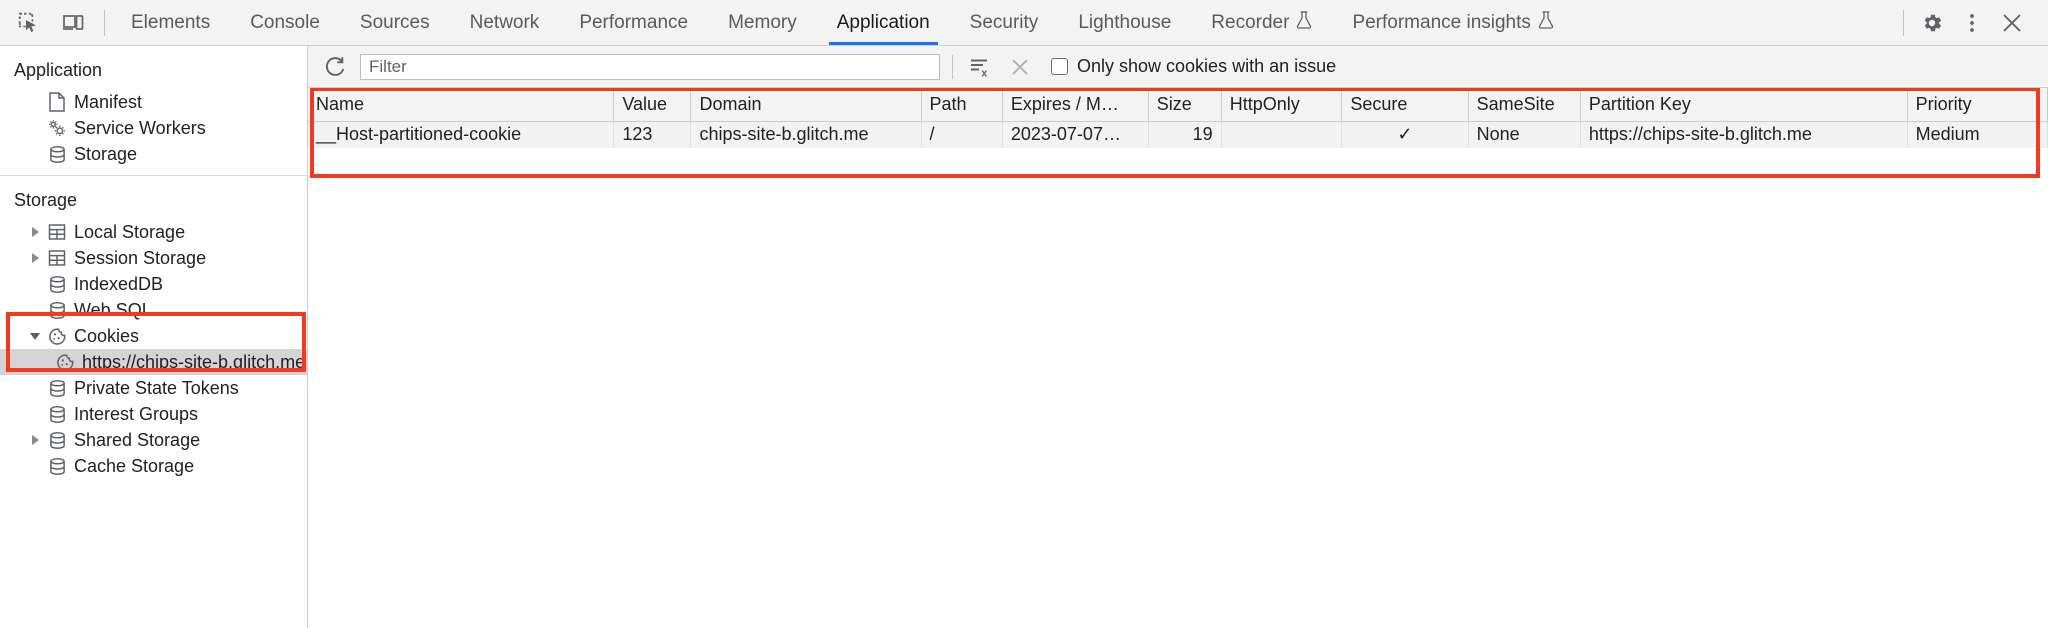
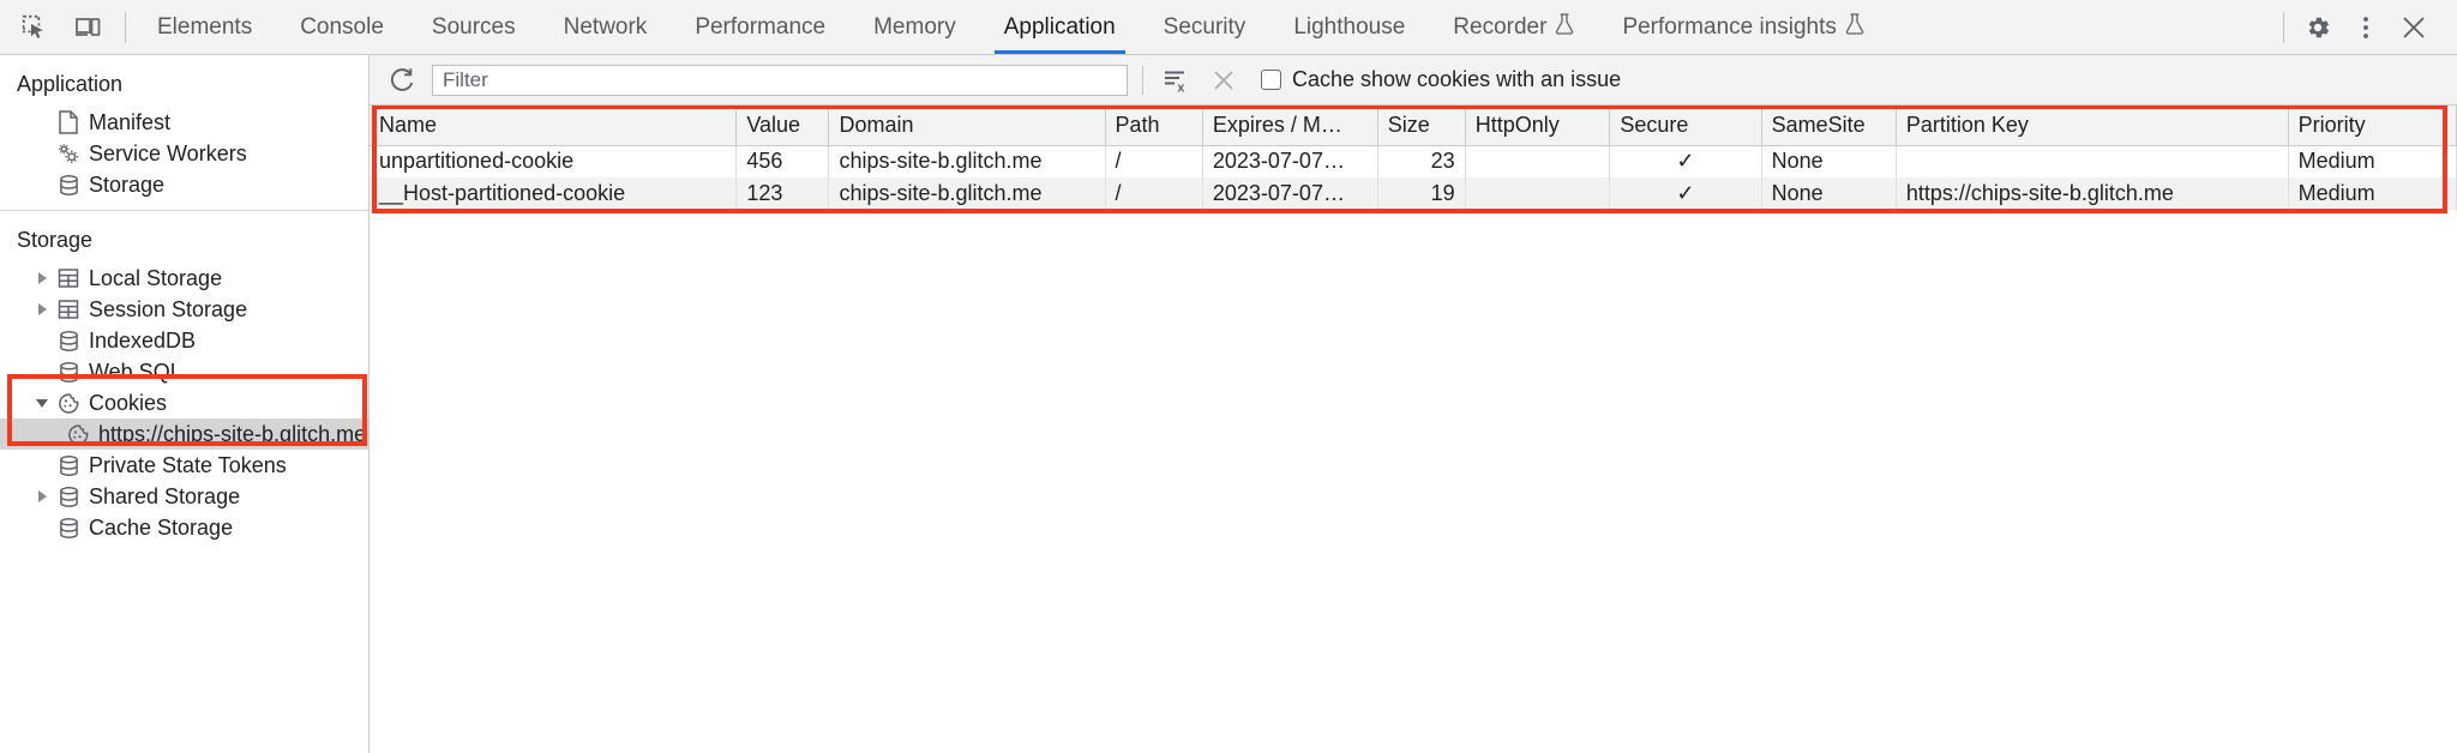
  Elements
  Console
  Sources
  Network
  Performance
  Memory
  Application
  Security
  Lighthouse
  Recorder
  Performance insights
  Application
  Manifest
  Service Workers
  Storage
  Storage
  Local Storage
  Session Storage
  IndexedDB
  Web SQL
  Cookies
  https://chips-site-b.glitch.me
  Private State Tokens
- Interest Groups
  Shared Storage
  Cache Storage
  Filter
  x
- Only show cookies with an issue
+ Cache show cookies with an issue
  Name	Value	Domain	Path	Expires / M…	Size	HttpOnly	Secure	SameSite	Partition Key	Priority
+ unpartitioned-cookie	456	chips-site-b.glitch.me	/	2023-07-07…	23		✓	None		Medium
  __Host-partitioned-cookie	123	chips-site-b.glitch.me	/	2023-07-07…	19		✓	None	https://chips-site-b.glitch.me	Medium
